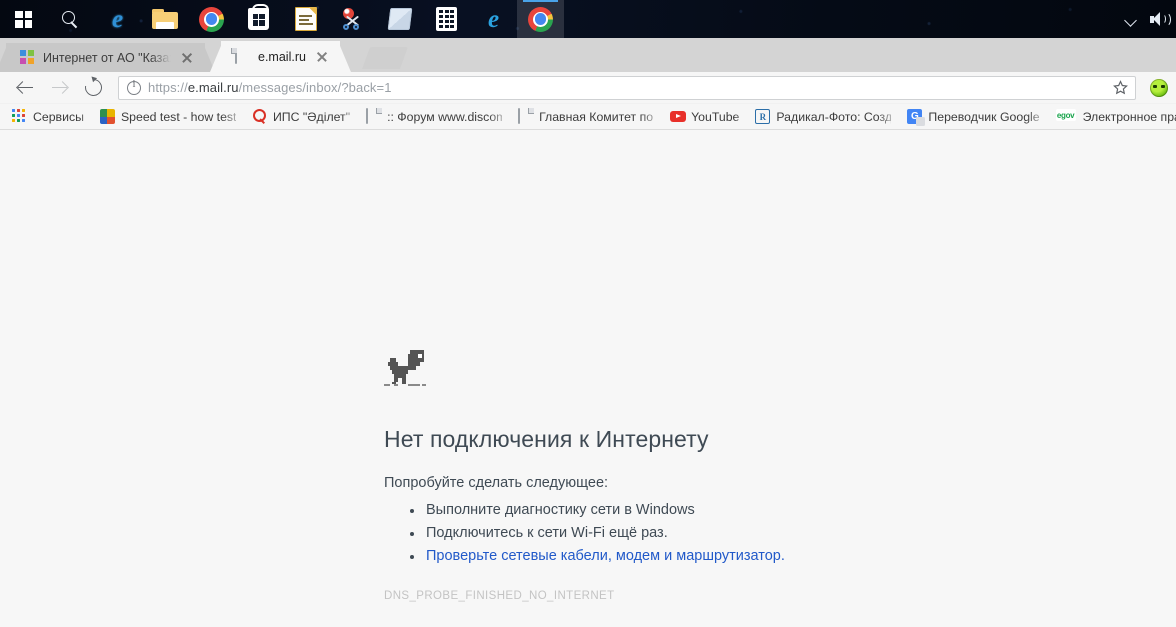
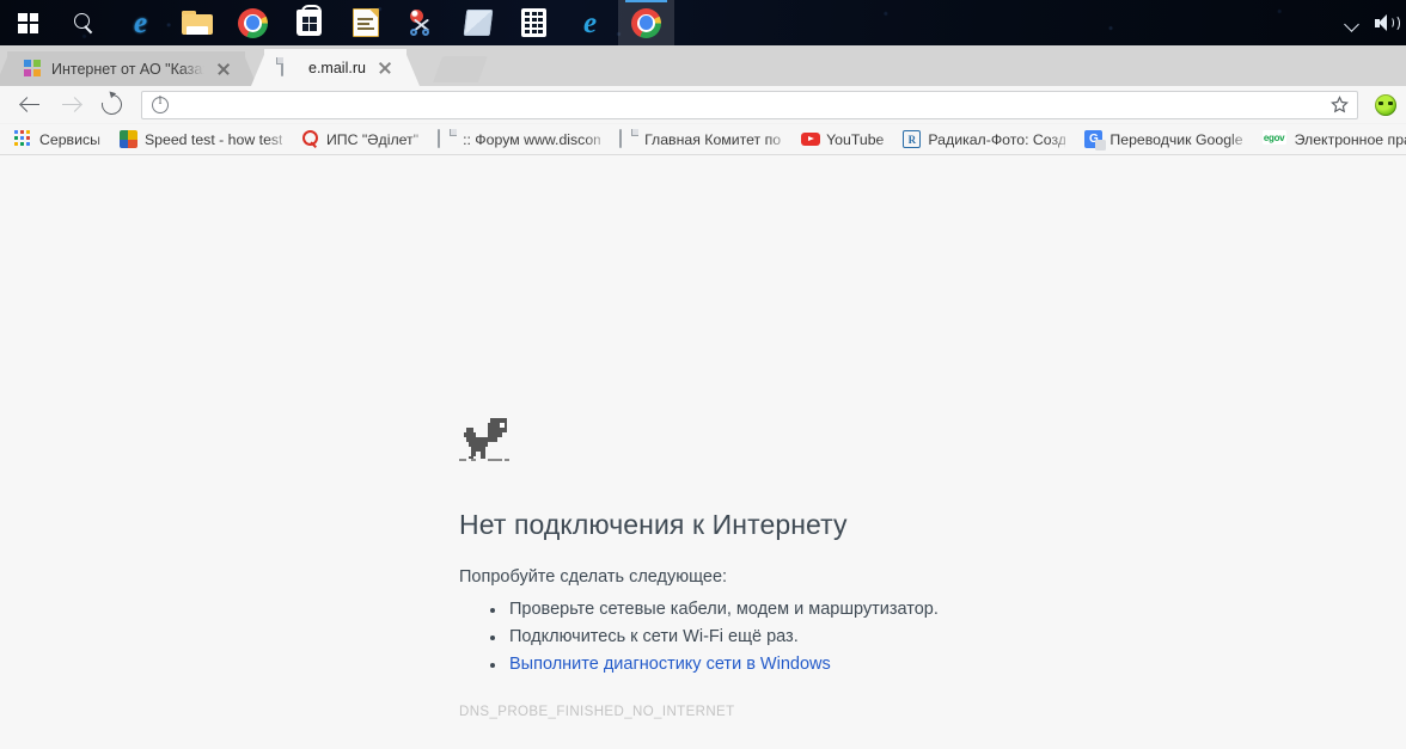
  e
  e
  Интернет от АО "Каза
  e.mail.ru
- https://e.mail.ru/messages/inbox/?back=1
  Сервисы
  Speed test - how test
  ИПС "Әділет"
  :: Форум www.discom
  Главная Комитет по
  YouTube
  R
  Радикал-Фото: Созд
  G
  Переводчик Google
  egov
  Электронное пр
  Нет подключения к Интернету
  Попробуйте сделать следующее:
- Выполните диагностику сети в Windows
+ Проверьте сетевые кабели, модем и маршрутизатор.
  Подключитесь к сети Wi-Fi ещё раз.
- Проверьте сетевые кабели, модем и маршрутизатор.
+ Выполните диагностику сети в Windows
  DNS_PROBE_FINISHED_NO_INTERNET
